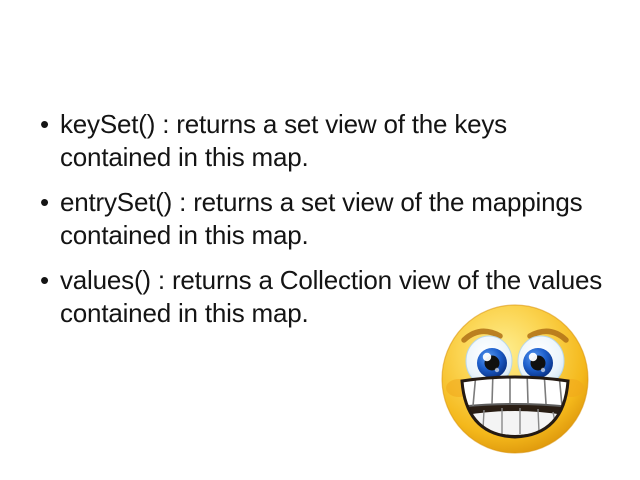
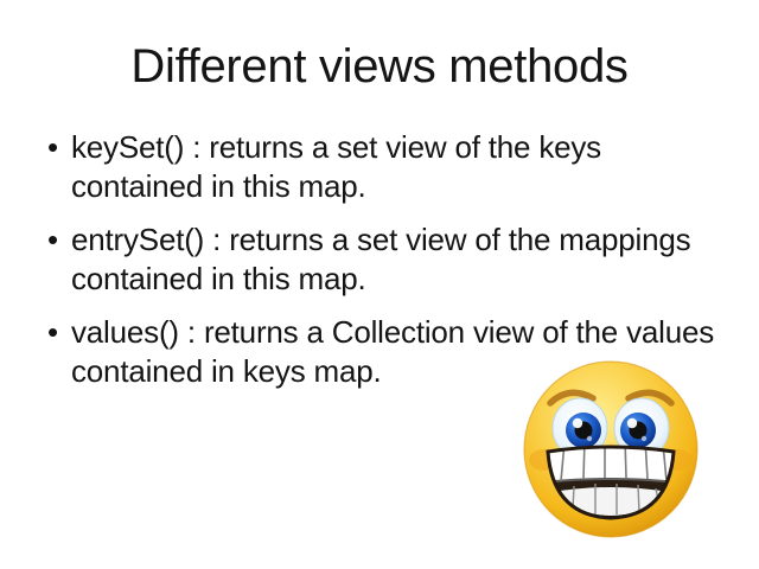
+ Different views methods
  •
  keySet() : returns a set view of the keys contained in this map.
  •
  entrySet() : returns a set view of the mappings contained in this map.
  •
- values() : returns a Collection view of the values contained in this map.
+ values() : returns a Collection view of the values contained in keys map.
